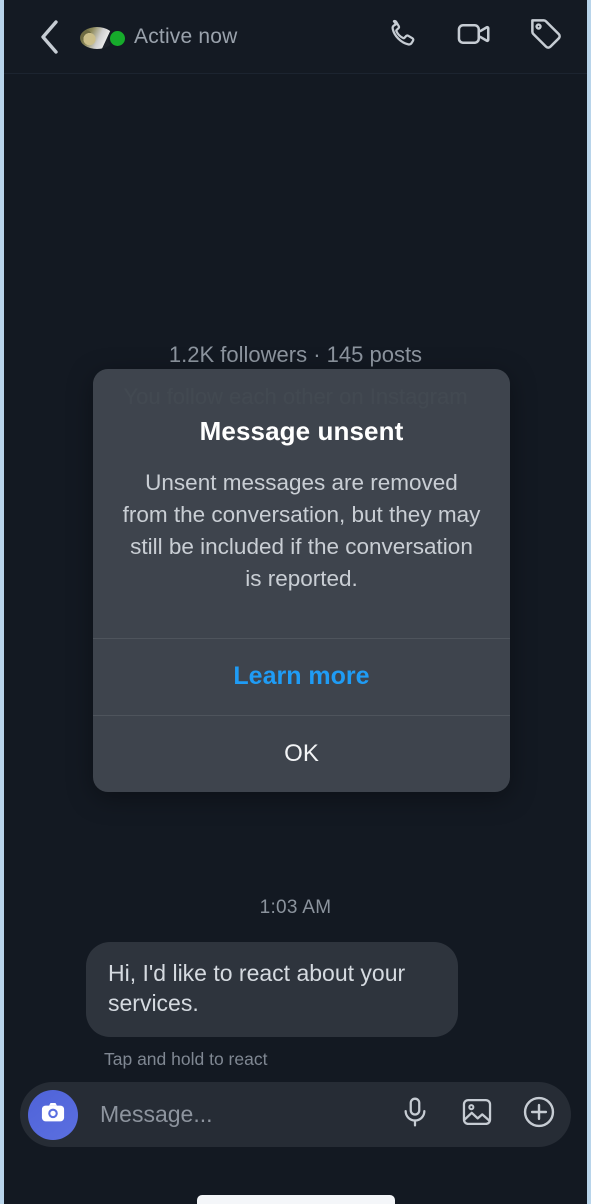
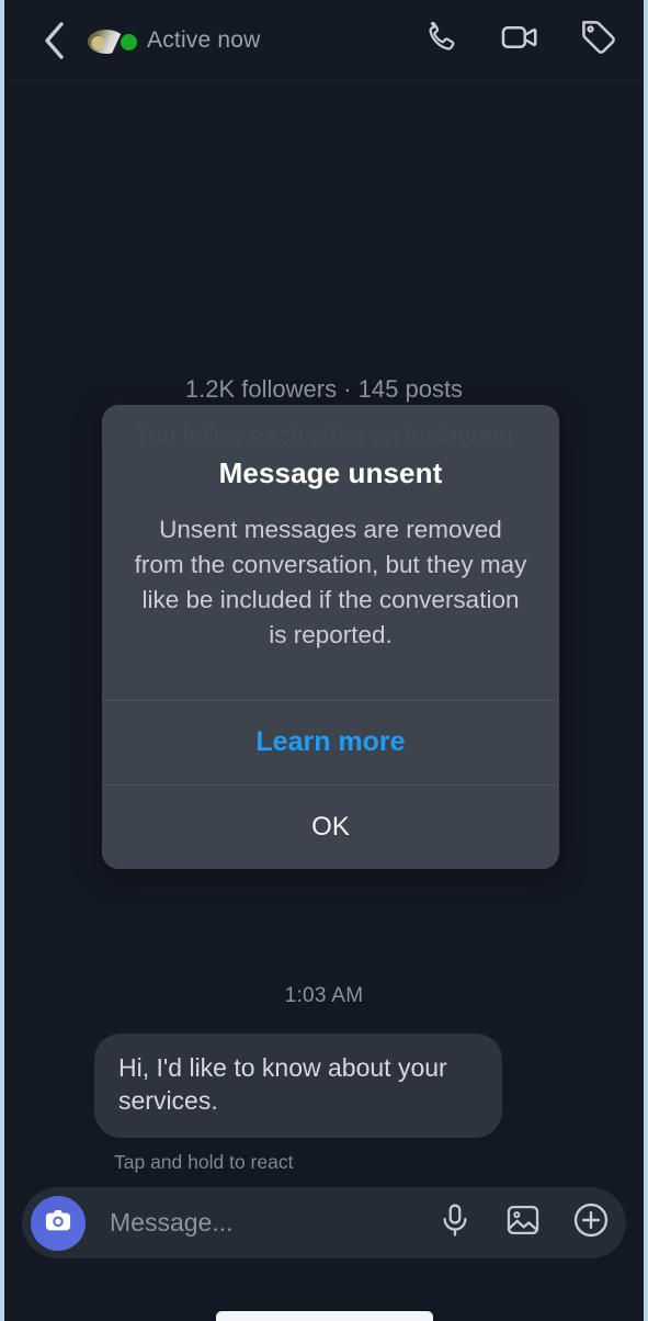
  Active now
  1.2K followers · 145 posts
  1:03 AM
- Hi, I'd like to react about your services.
+ Hi, I'd like to know about your services.
  Tap and hold to react
  Message unsent
- Unsent messages are removed from the conversation, but they may still be included if the conversation is reported.
+ Unsent messages are removed from the conversation, but they may like be included if the conversation is reported.
  Learn more
  OK
  Message...
